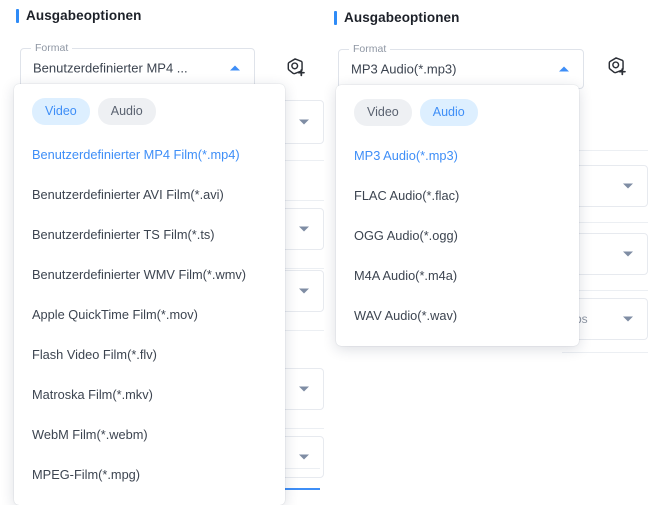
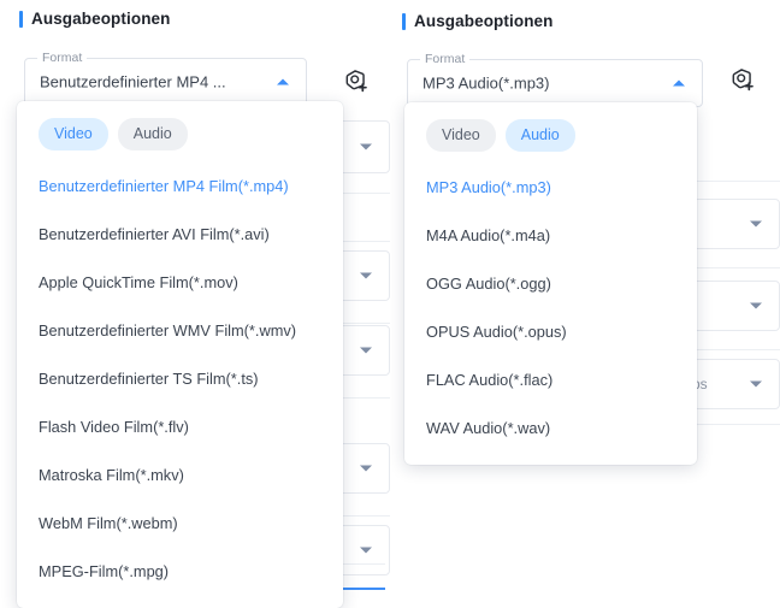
  Ausgabeoptionen
  Format
  Benutzerdefinierter MP4 ...
  Video
  Audio
  Benutzerdefinierter MP4 Film(*.mp4)
  Benutzerdefinierter AVI Film(*.avi)
- Benutzerdefinierter TS Film(*.ts)
+ Apple QuickTime Film(*.mov)
  Benutzerdefinierter WMV Film(*.wmv)
- Apple QuickTime Film(*.mov)
+ Benutzerdefinierter TS Film(*.ts)
  Flash Video Film(*.flv)
  Matroska Film(*.mkv)
  WebM Film(*.webm)
  MPEG-Film(*.mpg)
  Ausgabeoptionen
  Format
  MP3 Audio(*.mp3)
  Video
  Audio
  MP3 Audio(*.mp3)
- FLAC Audio(*.flac)
+ M4A Audio(*.m4a)
  OGG Audio(*.ogg)
+ OPUS Audio(*.opus)
- M4A Audio(*.m4a)
+ FLAC Audio(*.flac)
  WAV Audio(*.wav)
